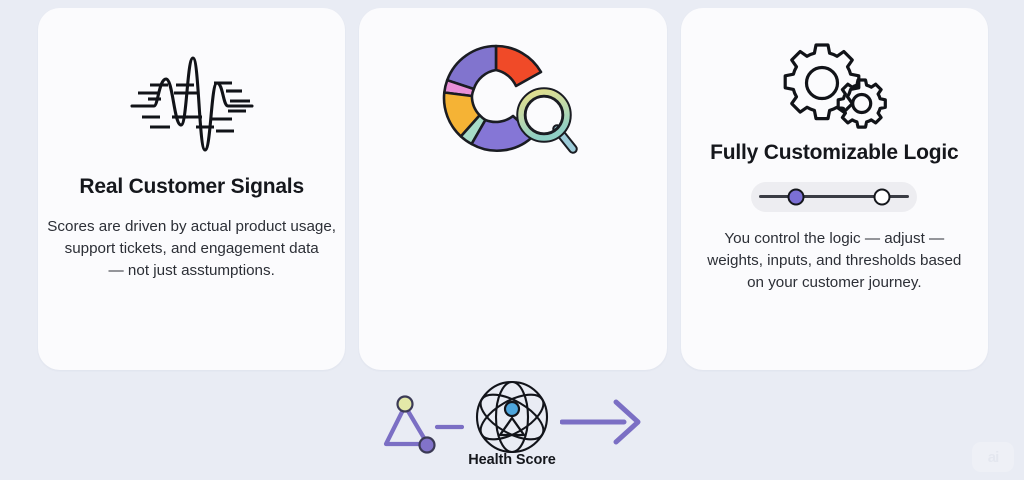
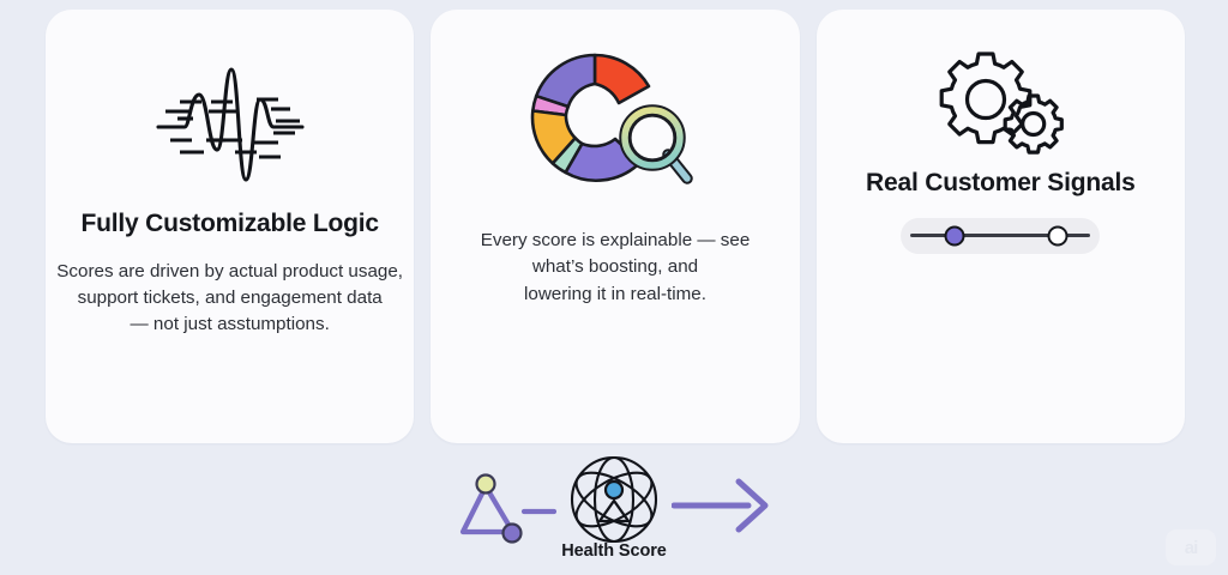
- Real Customer Signals
+ Fully Customizable Logic
  Scores are driven by actual product usage,
  support tickets, and engagement data
  — not just asstumptions.
+ Every score is explainable — see
+ what’s boosting, and
+ lowering it in real-time.
- Fully Customizable Logic
+ Real Customer Signals
- You control the logic — adjust —
- weights, inputs, and thresholds based
- on your customer journey.
  Health Score
